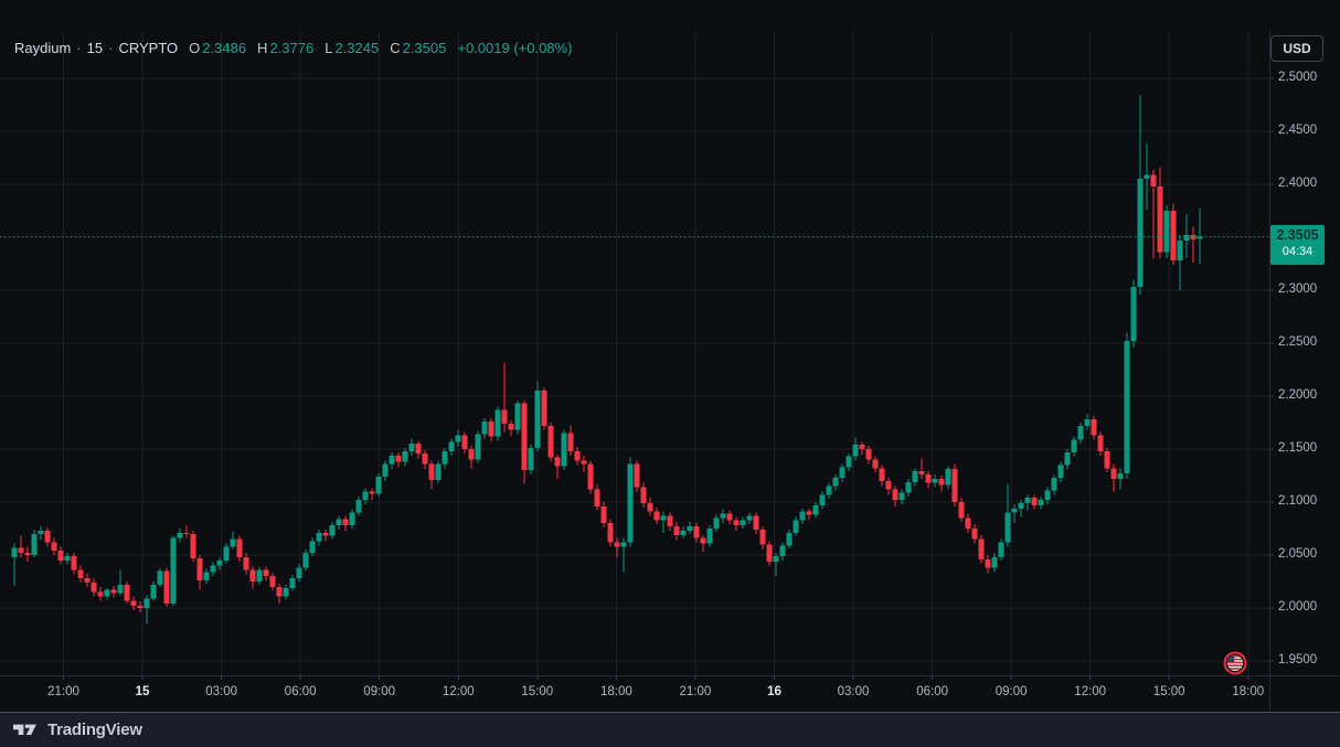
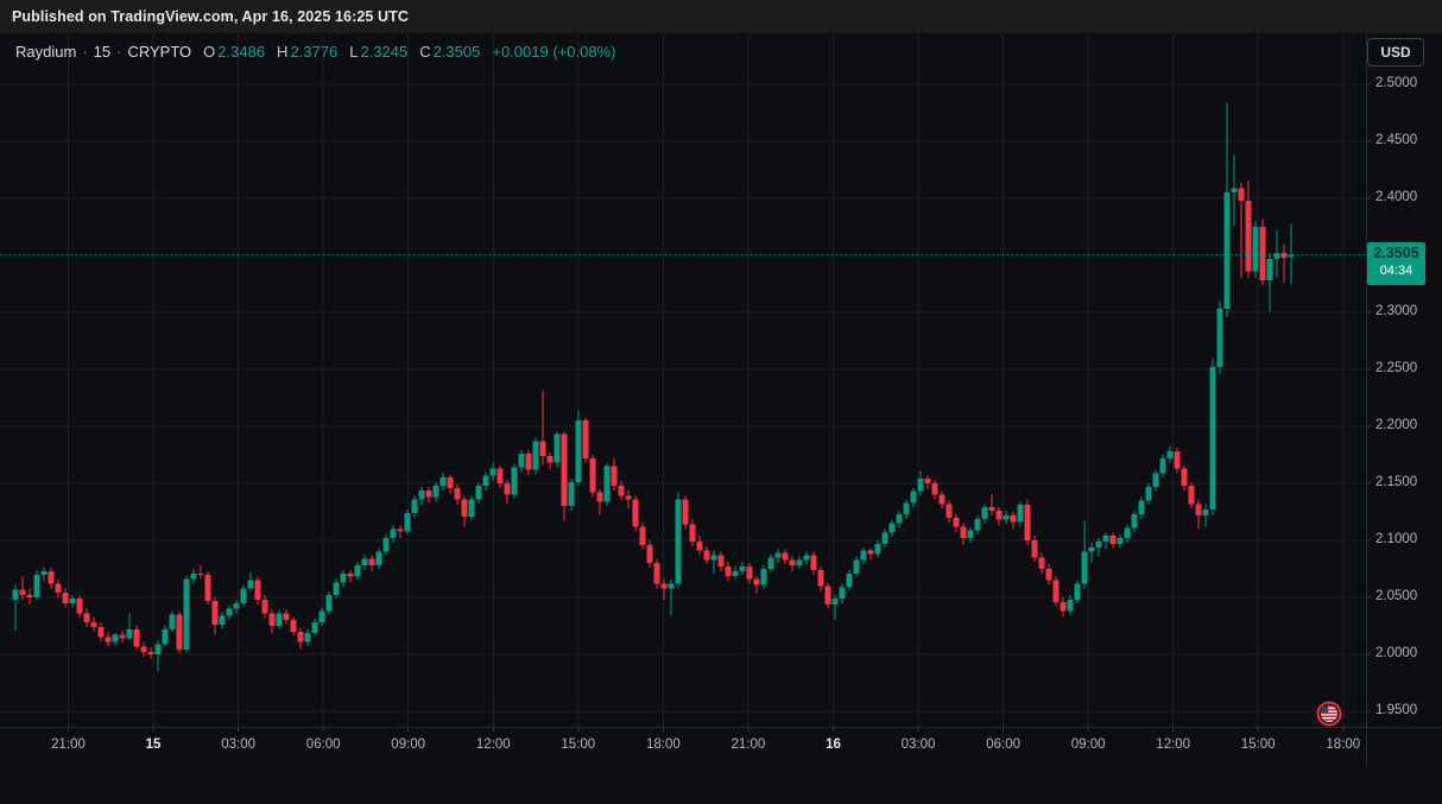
+ Published on TradingView.com, Apr 16, 2025 16:25 UTC
  Raydium
  ·
  15
  ·
  CRYPTO
  O
  2.3486
  H
  2.3776
  L
  2.3245
  C
  2.3505
  +0.0019 (+0.08%)
  USD
  2.5000
  2.4500
  2.4000
  2.3000
  2.2500
  2.2000
  2.1500
  2.1000
  2.0500
  2.0000
  1.9500
  21:00
  15
  03:00
  06:00
  09:00
  12:00
  15:00
  18:00
  21:00
  16
  03:00
  06:00
  09:00
  12:00
  15:00
  18:00
  2.3505
  04:34
- TradingView
